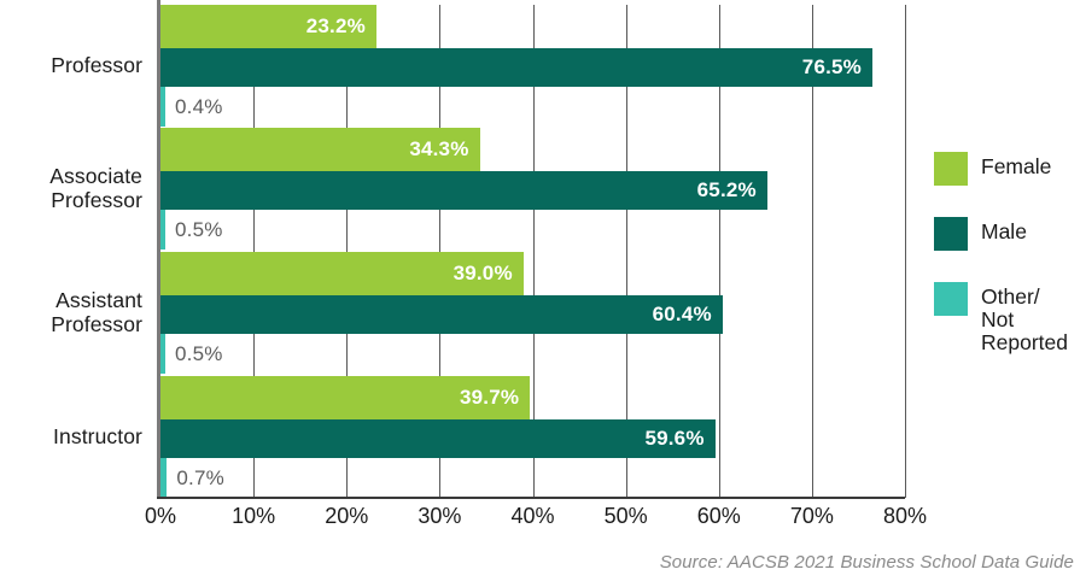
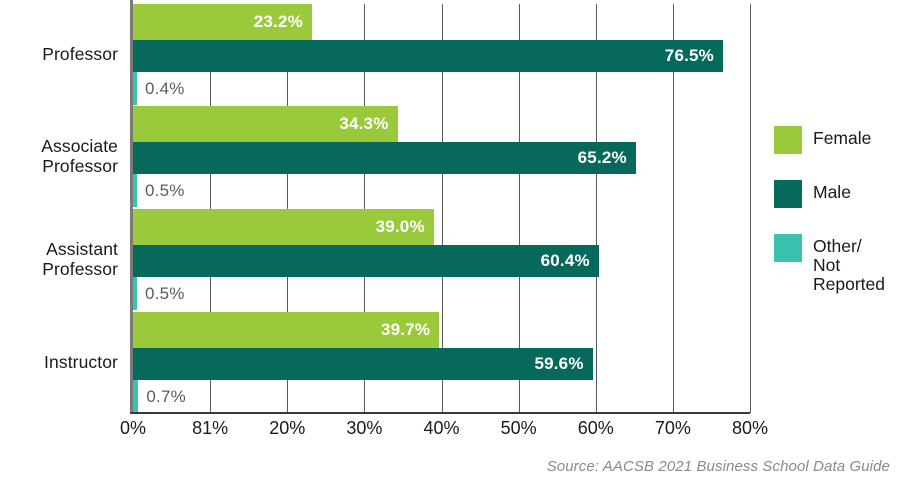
  Professor
  Associate
  Professor
  Assistant
  Professor
  Instructor
  23.2%
  76.5%
  0.4%
  34.3%
  65.2%
  0.5%
  39.0%
  60.4%
  0.5%
  39.7%
  59.6%
  0.7%
  0%
- 10%
+ 81%
  20%
  30%
  40%
  50%
  60%
  70%
  80%
  Female
  Male
  Other/
  Not
  Reported
  Source: AACSB 2021 Business School Data Guide
